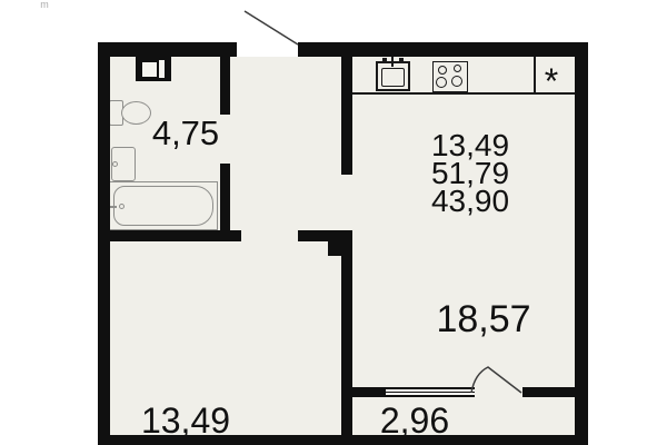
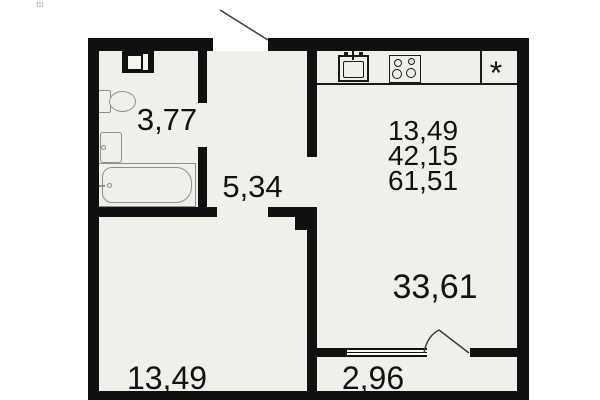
  m
  *
- 4,75
+ 3,77
+ 5,34
- 18,57
+ 33,61
  13,49
  2,96
  13,49
- 51,79
+ 42,15
- 43,90
+ 61,51
